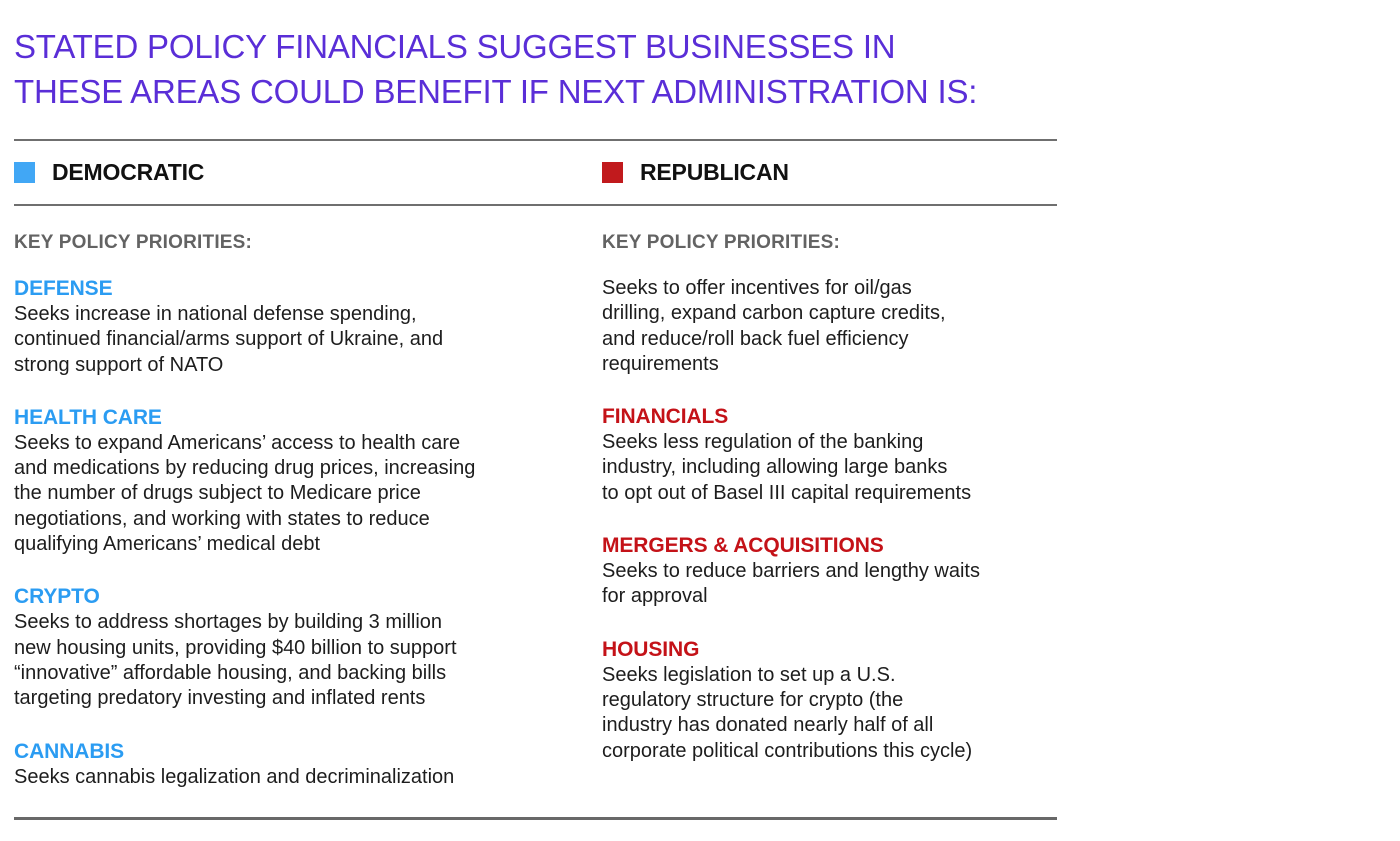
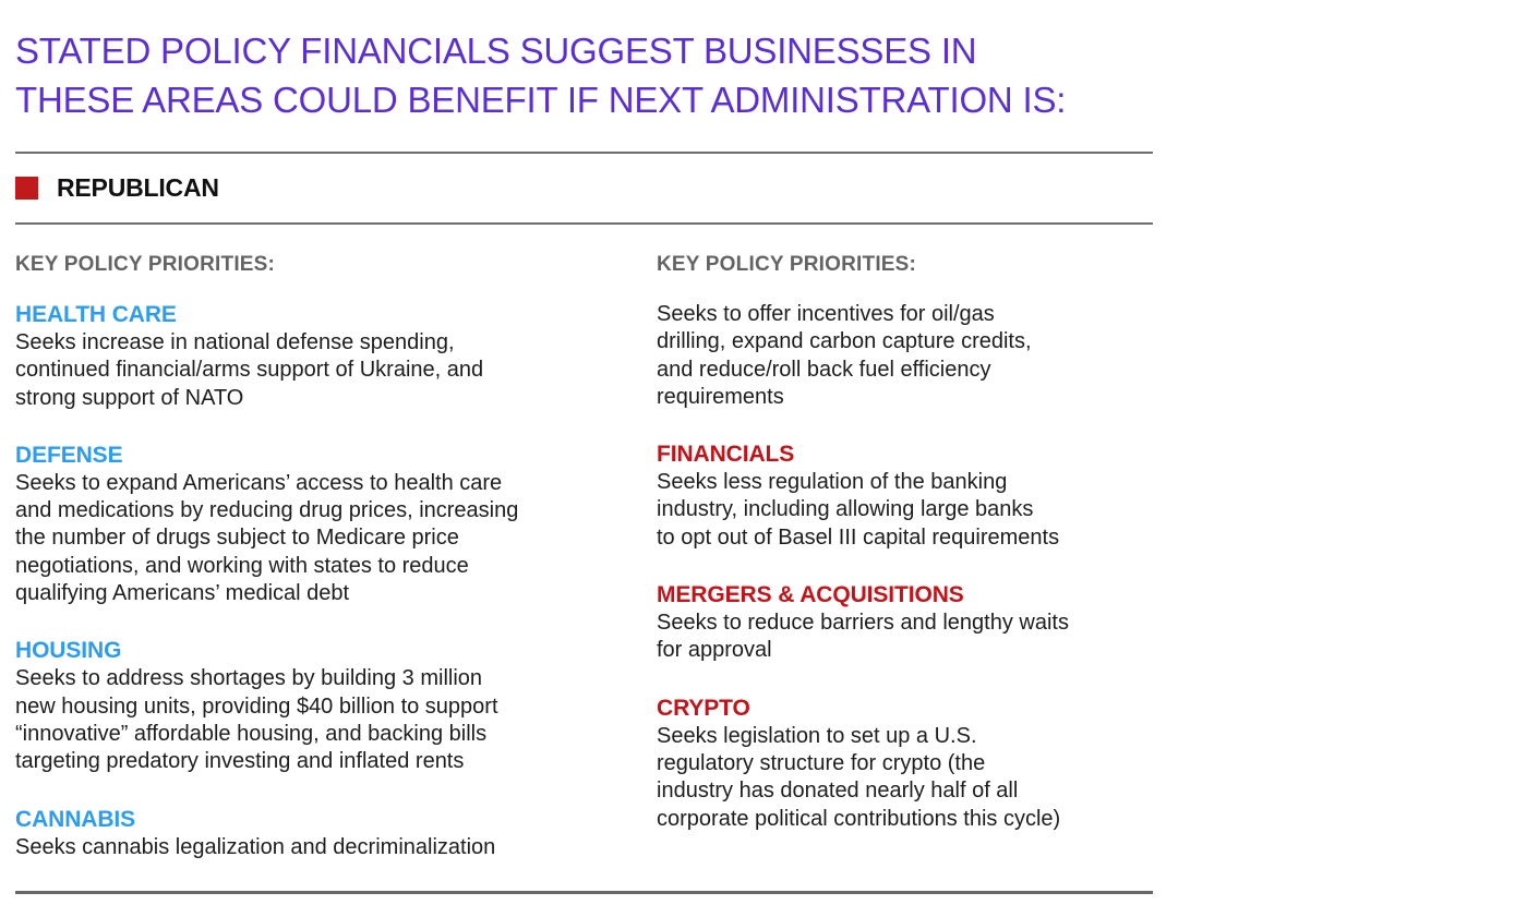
  STATED POLICY FINANCIALS SUGGEST BUSINESSES IN
  THESE AREAS COULD BENEFIT IF NEXT ADMINISTRATION IS:
- DEMOCRATIC
  REPUBLICAN
  KEY POLICY PRIORITIES:
- DEFENSE
+ HEALTH CARE
  Seeks increase in national defense spending,
  continued financial/arms support of Ukraine, and
  strong support of NATO
- HEALTH CARE
+ DEFENSE
  Seeks to expand Americans’ access to health care
  and medications by reducing drug prices, increasing
  the number of drugs subject to Medicare price
  negotiations, and working with states to reduce
  qualifying Americans’ medical debt
- CRYPTO
+ HOUSING
  Seeks to address shortages by building 3 million
  new housing units, providing $40 billion to support
  “innovative” affordable housing, and backing bills
  targeting predatory investing and inflated rents
  CANNABIS
  Seeks cannabis legalization and decriminalization
  KEY POLICY PRIORITIES:
  Seeks to offer incentives for oil/gas
  drilling, expand carbon capture credits,
  and reduce/roll back fuel efficiency
  requirements
  FINANCIALS
  Seeks less regulation of the banking
  industry, including allowing large banks
  to opt out of Basel III capital requirements
  MERGERS & ACQUISITIONS
  Seeks to reduce barriers and lengthy waits
  for approval
- HOUSING
+ CRYPTO
  Seeks legislation to set up a U.S.
  regulatory structure for crypto (the
  industry has donated nearly half of all
  corporate political contributions this cycle)
